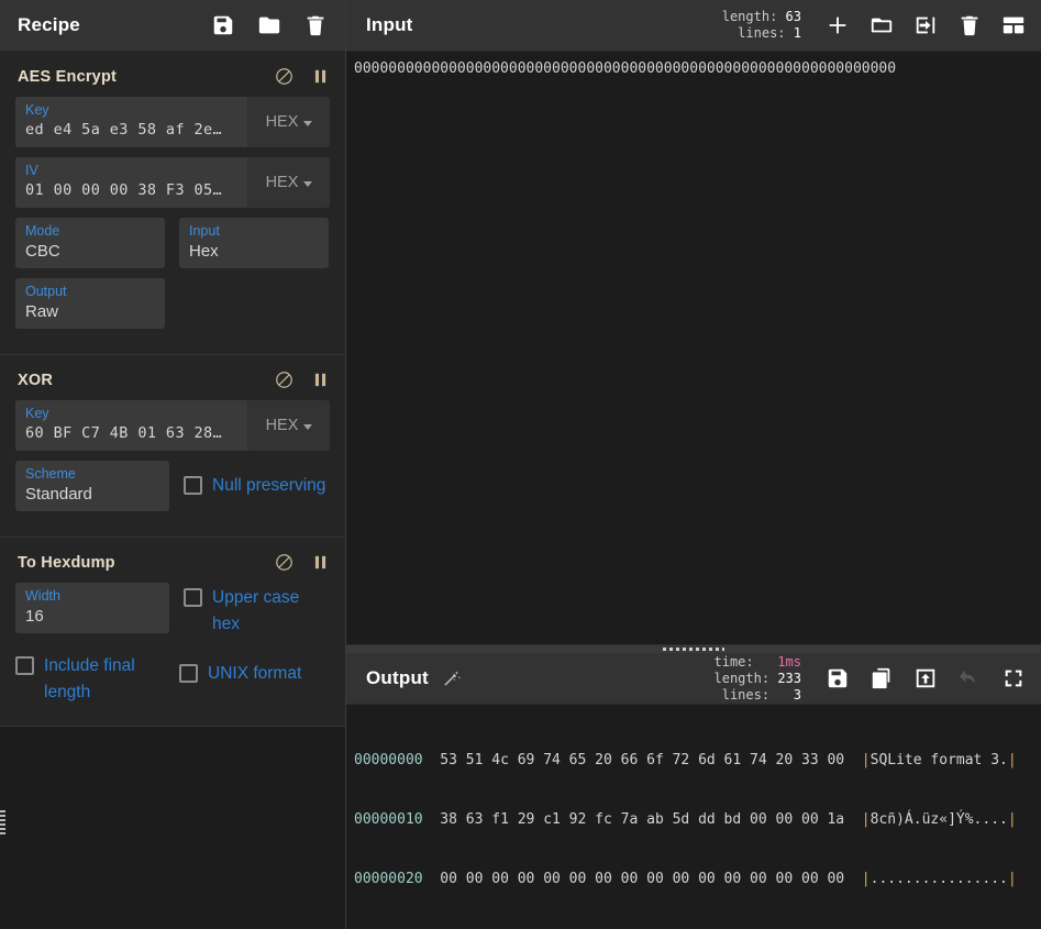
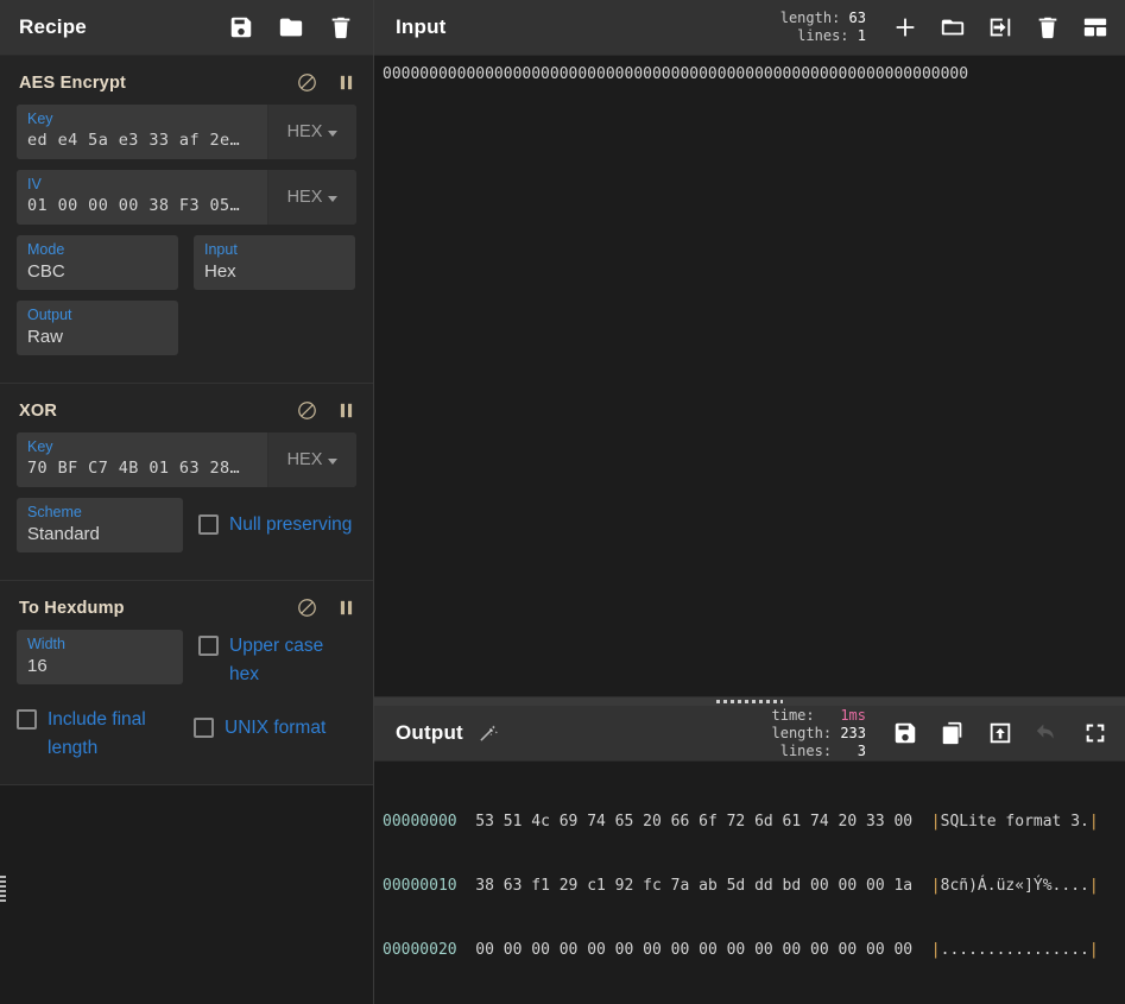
  Recipe
  AES Encrypt
  Key
- ed e4 5a e3 58 af 2e…
+ ed e4 5a e3 33 af 2e…
  HEX
  IV
  01 00 00 00 38 F3 05…
  HEX
  Mode
  CBC
  Input
  Hex
  Output
  Raw
  XOR
  Key
- 60 BF C7 4B 01 63 28…
+ 70 BF C7 4B 01 63 28…
  HEX
  Scheme
  Standard
  Null preserving
  To Hexdump
  Width
  16
  Upper case hex
  Include final length
  UNIX format
  Input
  length: 63 lines: 1
  000000000000000000000000000000000000000000000000000000000000000
  Output
  time: 1ms length: 233 lines: 3
  00000000 53 51 4c 69 74 65 20 66 6f 72 6d 61 74 20 33 00 |SQLite format 3.|
  00000010 38 63 f1 29 c1 92 fc 7a ab 5d dd bd 00 00 00 1a |8cñ)Á.üz«]Ý%....|
  00000020 00 00 00 00 00 00 00 00 00 00 00 00 00 00 00 00 |................|
